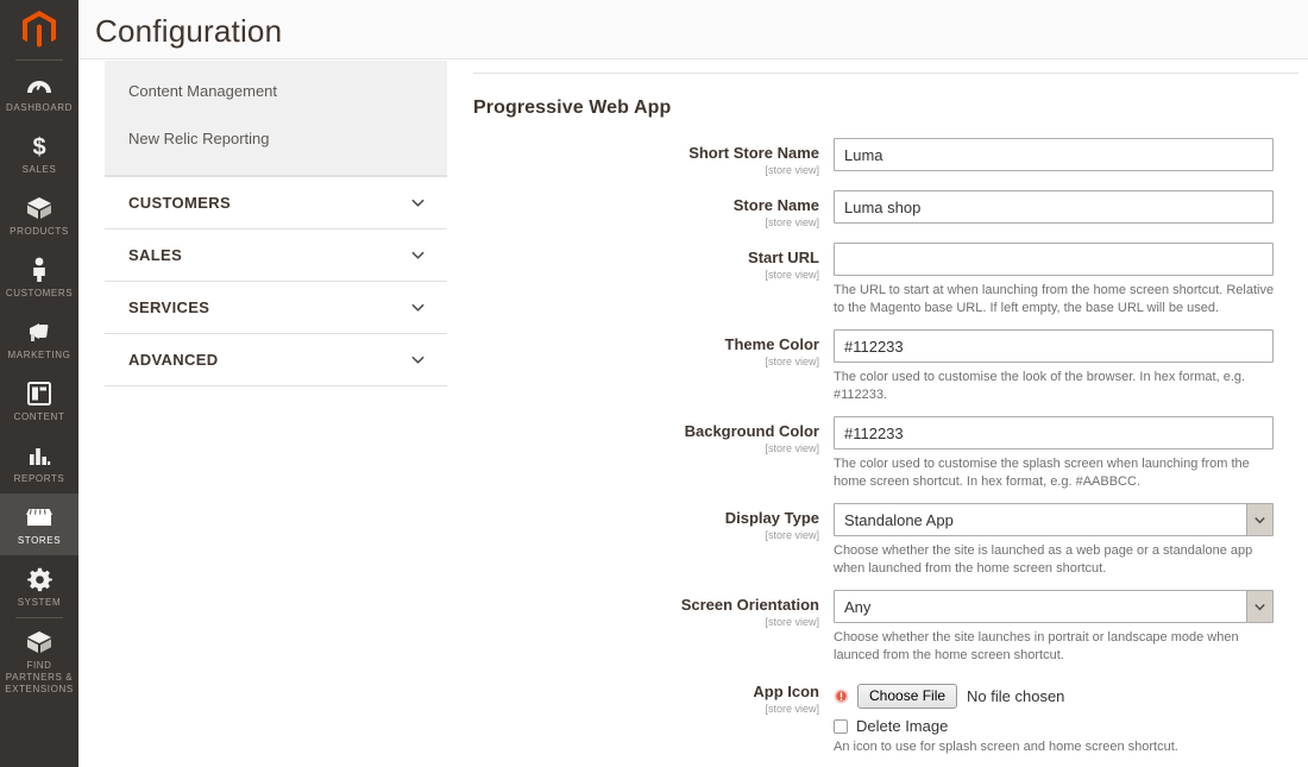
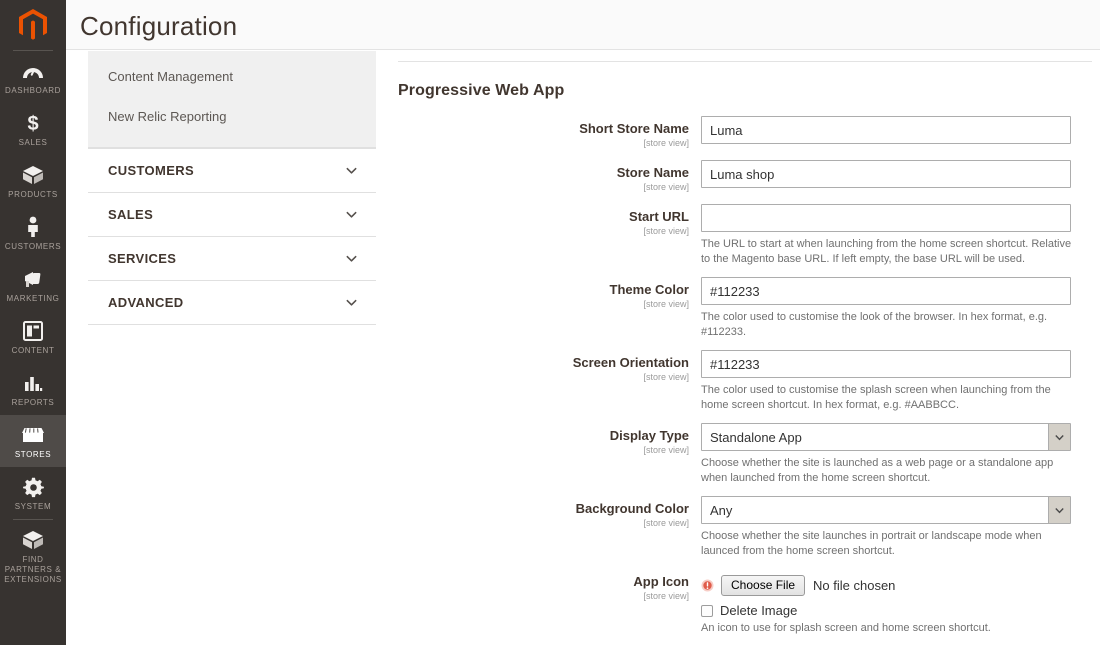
  DASHBOARD
  $
  SALES
  PRODUCTS
  CUSTOMERS
  MARKETING
  CONTENT
  REPORTS
  STORES
  SYSTEM
  FIND PARTNERS & EXTENSIONS
  Configuration
  Content Management
  New Relic Reporting
  CUSTOMERS
  SALES
  SERVICES
  ADVANCED
  Progressive Web App
  Short Store Name
  [store view]
  Luma
  Store Name
  [store view]
  Luma shop
  Start URL
  [store view]
  The URL to start at when launching from the home screen shortcut. Relative to the Magento base URL. If left empty, the base URL will be used.
  Theme Color
  [store view]
  #112233
  The color used to customise the look of the browser. In hex format, e.g. #112233.
- Background Color
+ Screen Orientation
  [store view]
  #112233
  The color used to customise the splash screen when launching from the home screen shortcut. In hex format, e.g. #AABBCC.
  Display Type
  [store view]
  Standalone App
  Choose whether the site is launched as a web page or a standalone app when launched from the home screen shortcut.
- Screen Orientation
+ Background Color
  [store view]
  Any
  Choose whether the site launches in portrait or landscape mode when launced from the home screen shortcut.
  App Icon
  [store view]
  Choose File
  No file chosen
  Delete Image
  An icon to use for splash screen and home screen shortcut.
